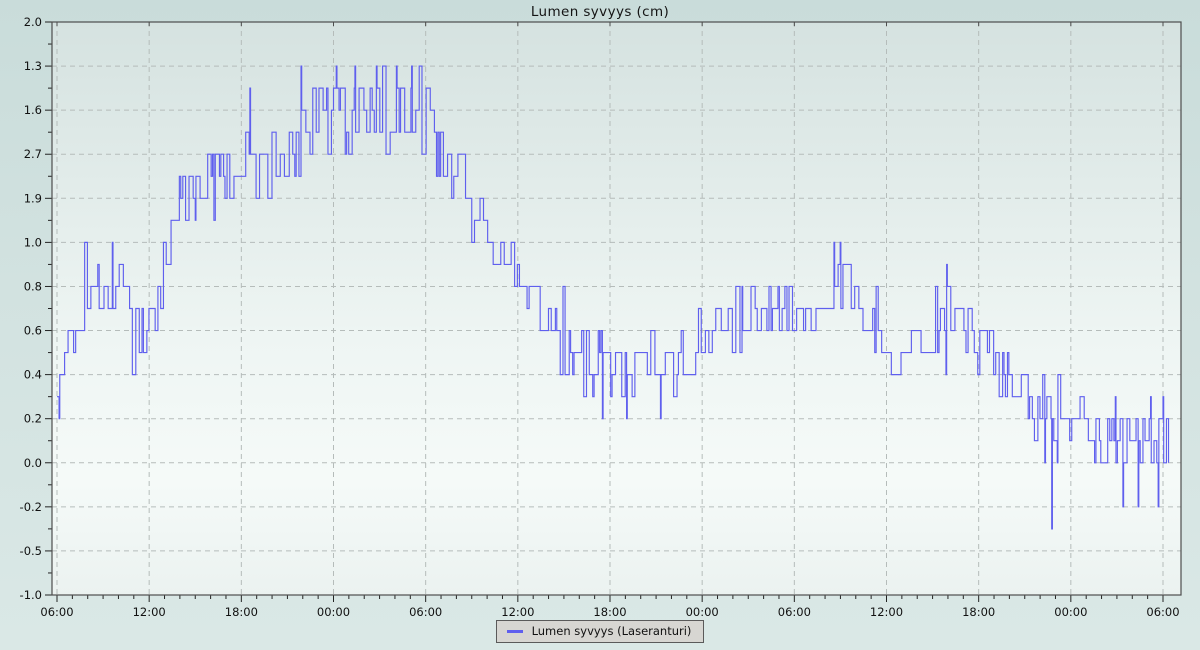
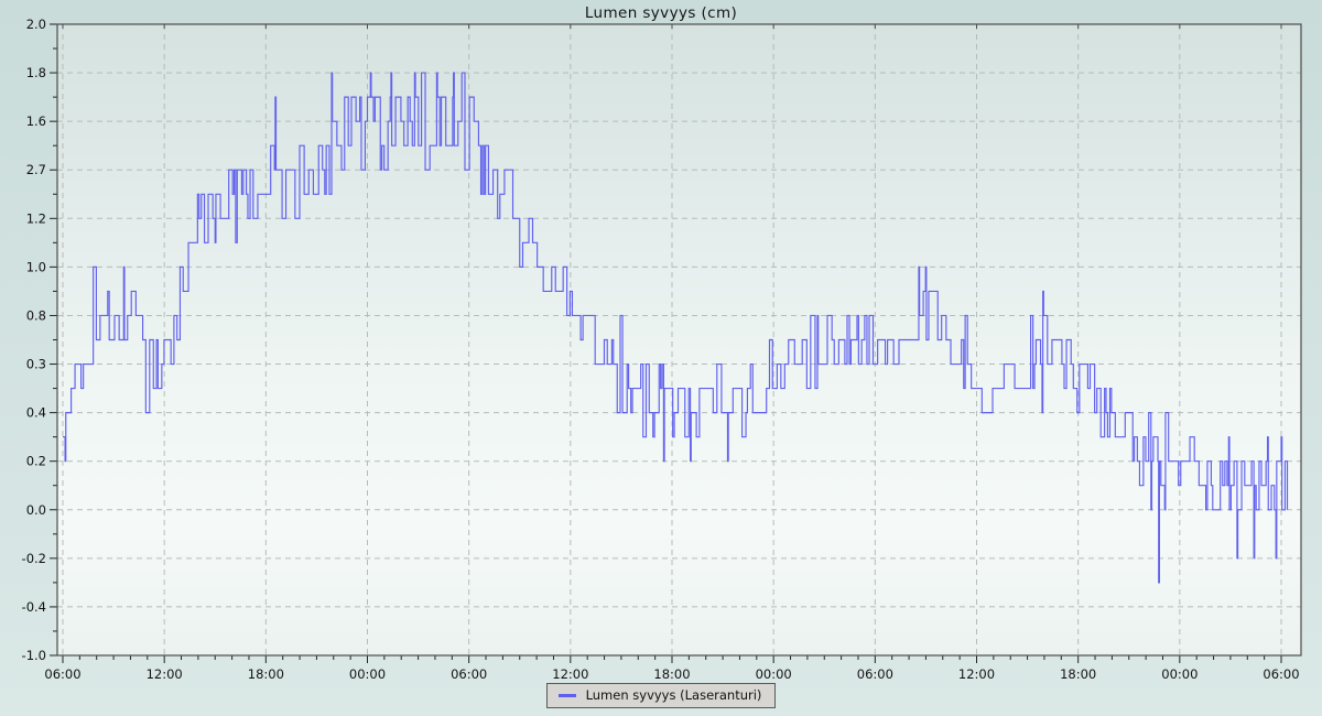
  Lumen syvyys (cm)
  2.0
- 1.3
+ 1.8
  1.6
  2.7
- 1.9
+ 1.2
  1.0
  0.8
- 0.6
+ 0.3
  0.4
  0.2
  0.0
  -0.2
- -0.5
+ -0.4
  -1.0
  06:00
  12:00
  18:00
  00:00
  06:00
  12:00
  18:00
  00:00
  06:00
  12:00
  18:00
  00:00
  06:00
  Lumen syvyys (Laseranturi)
